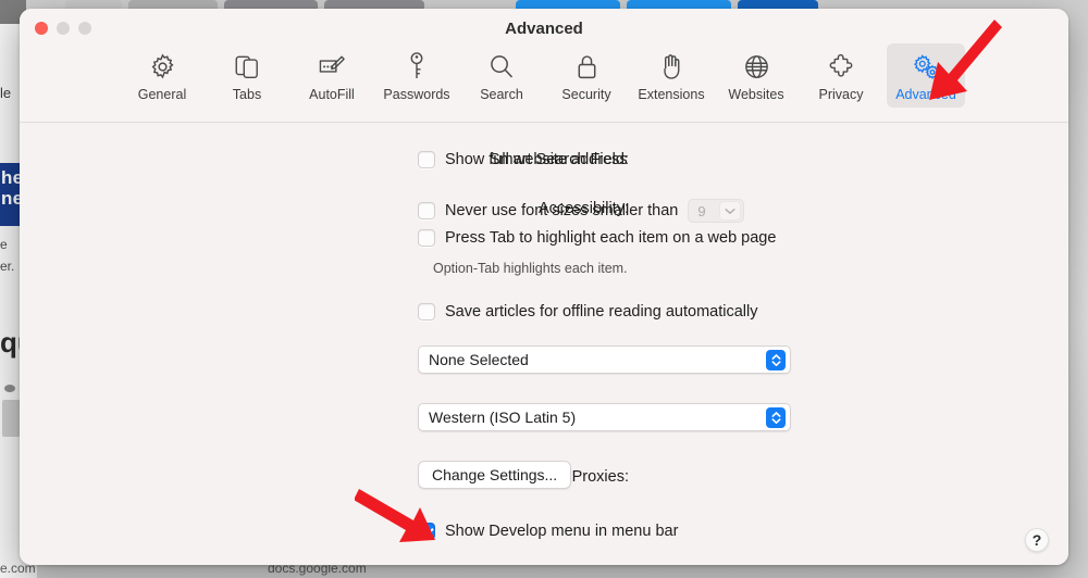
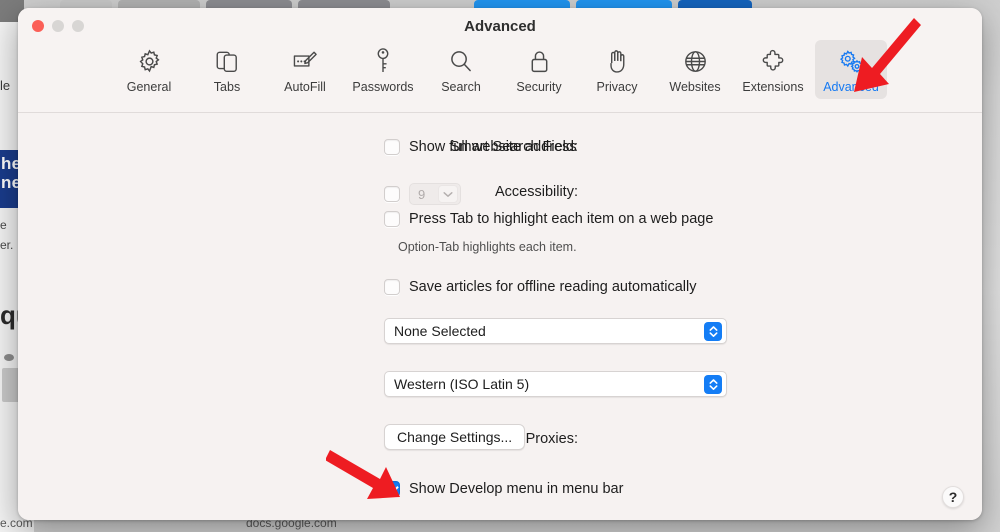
  le
  he
  ne
  e
  er.
  e.com
  docs.google.com
  Advanced
  General
  Tabs
  AutoFill
  Passwords
  Search
  Security
- Extensions
+ Privacy
  Websites
- Privacy
+ Extensions
  Smart Search Field:
  Show full website address
  Accessibility:
- Never use font sizes smaller than
  9
  Press Tab to highlight each item on a web page
  Option-Tab highlights each item.
  Save articles for offline reading automatically
  None Selected
  Western (ISO Latin 5)
  Proxies:
  Change Settings...
  Show Develop menu in menu bar
  ?
